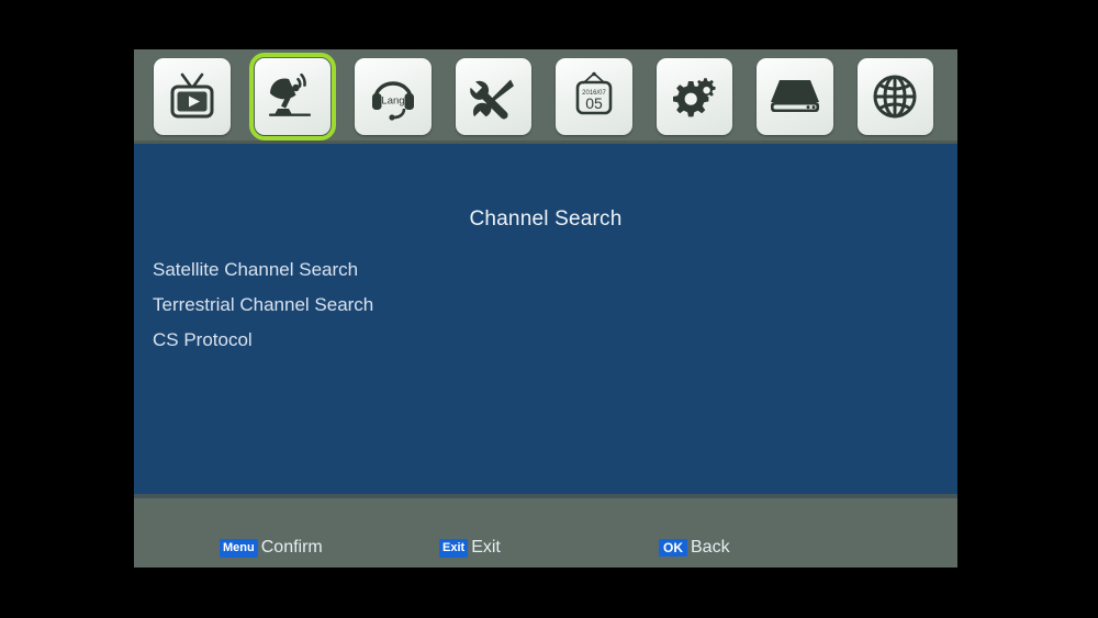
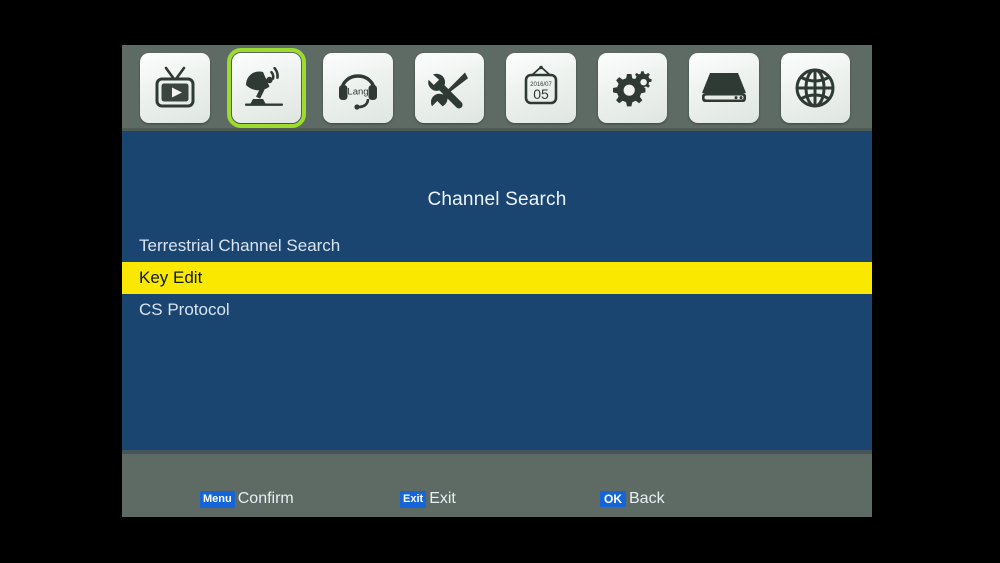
  Lang
  05
  Channel Search
- Satellite Channel Search
  Terrestrial Channel Search
+ Key Edit
  CS Protocol
  Menu
  Confirm
  Exit
  Exit
  OK
  Back
